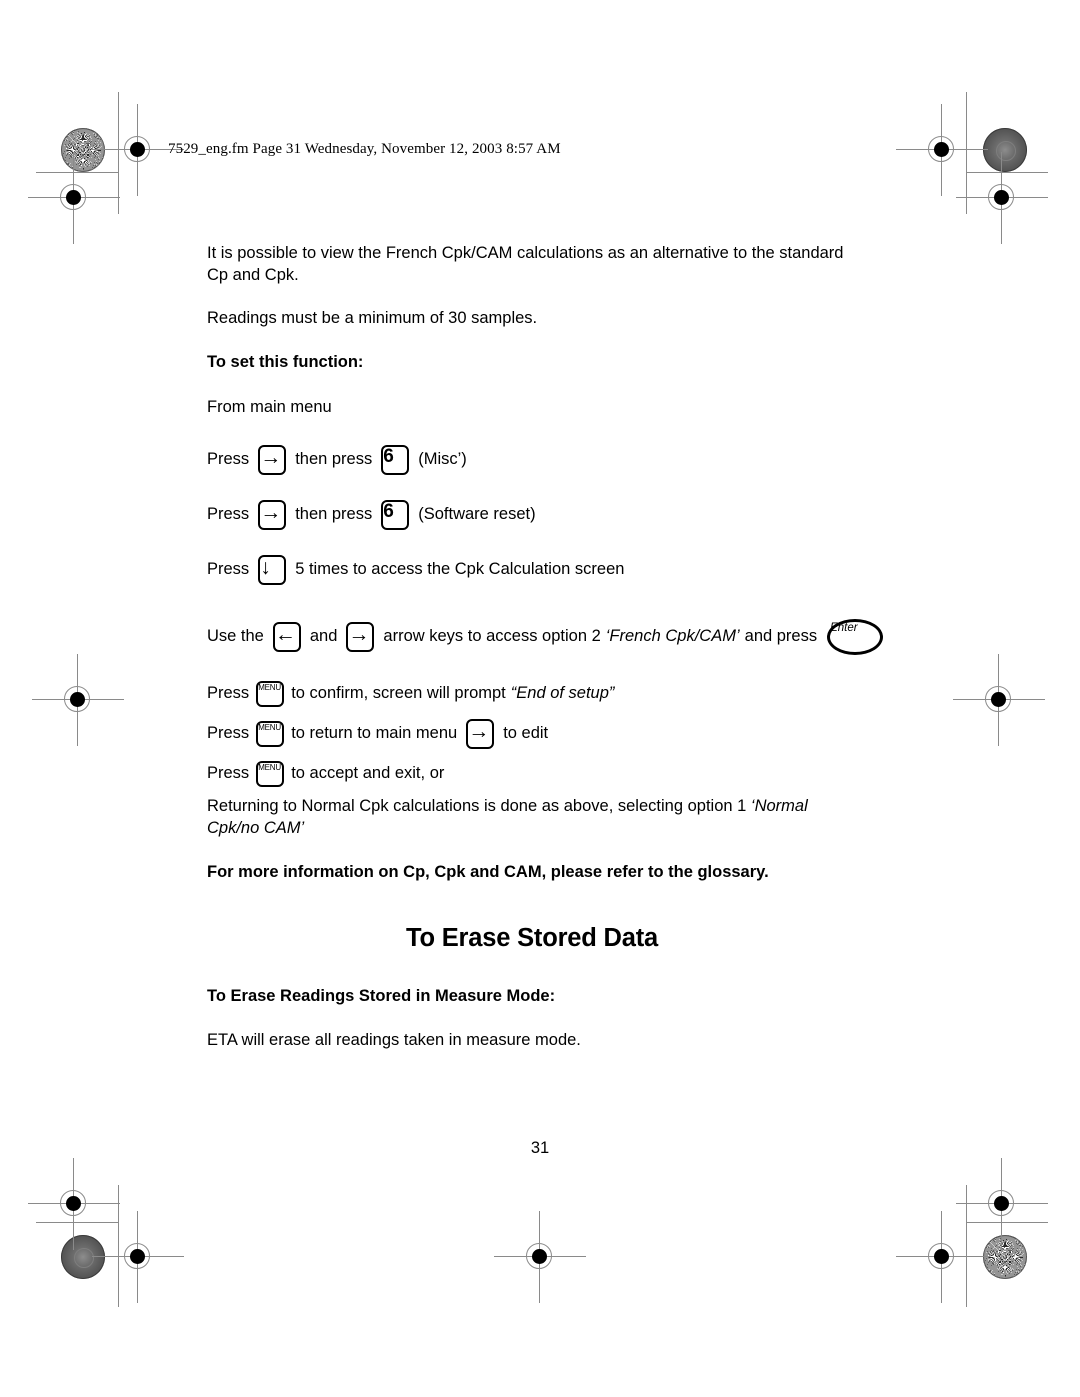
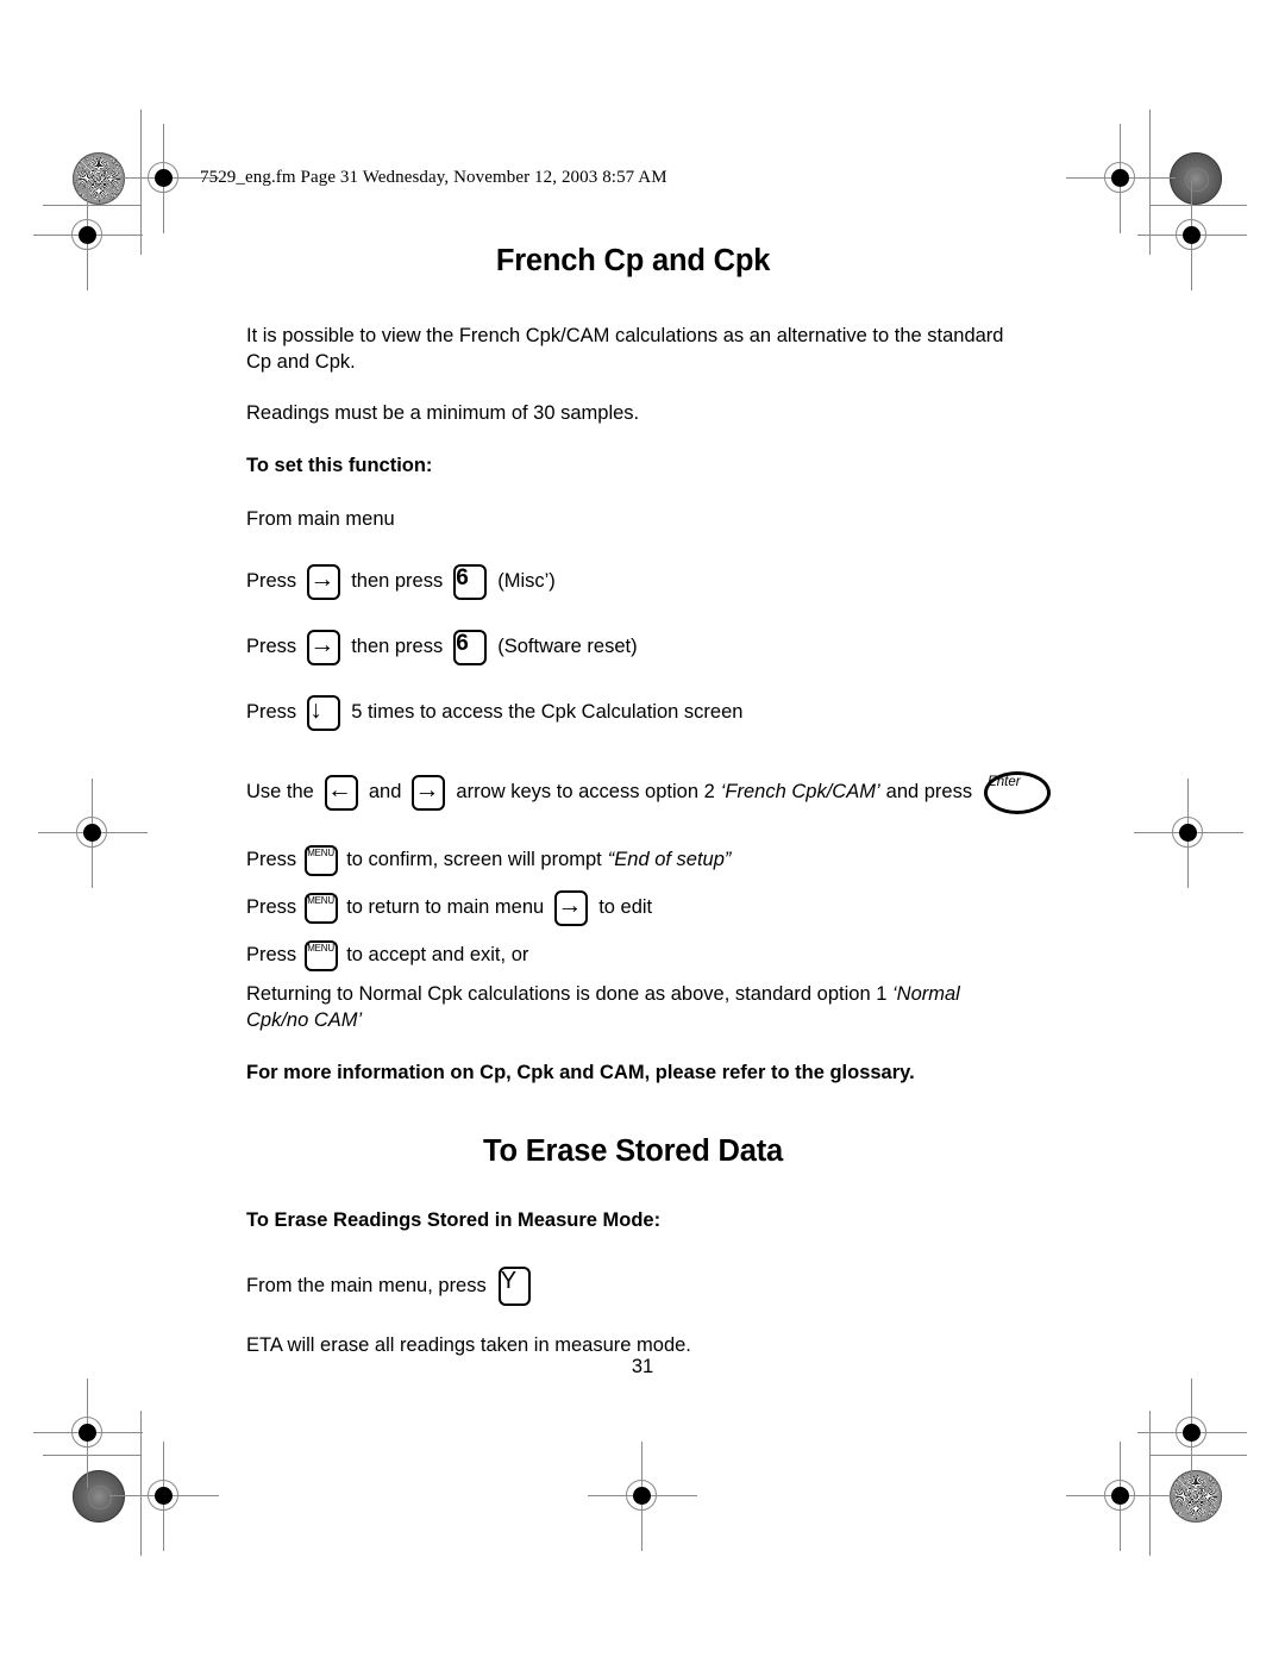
  7529_eng.fm Page 31 Wednesday, November 12, 2003 8:57 AM
+ French Cp and Cpk
  It is possible to view the French Cpk/CAM calculations as an alternative to the standard Cp and Cpk.
  Readings must be a minimum of 30 samples.
  To set this function:
  From main menu
  Press
  →
  then press
  6
  (Misc’)
  Press
  →
  then press
  6
  (Software reset)
  Press
  ↓
  5 times to access the Cpk Calculation screen
  Use the
  ←
  and
  →
  arrow keys to access option 2
  ‘French Cpk/CAM’
  and press
  Enter
  Press
  MENU
  to confirm, screen will prompt
  “End of setup”
  Press
  MENU
  to return to main menu
  →
  to edit
  Press
  MENU
  to accept and exit, or
- Returning to Normal Cpk calculations is done as above, selecting option 1 ‘Normal Cpk/no CAM’
+ Returning to Normal Cpk calculations is done as above, standard option 1 ‘Normal Cpk/no CAM’
  For more information on Cp, Cpk and CAM, please refer to the glossary.
  To Erase Stored Data
  To Erase Readings Stored in Measure Mode:
+ From the main menu, press
+ Y
  ETA will erase all readings taken in measure mode.
  31
